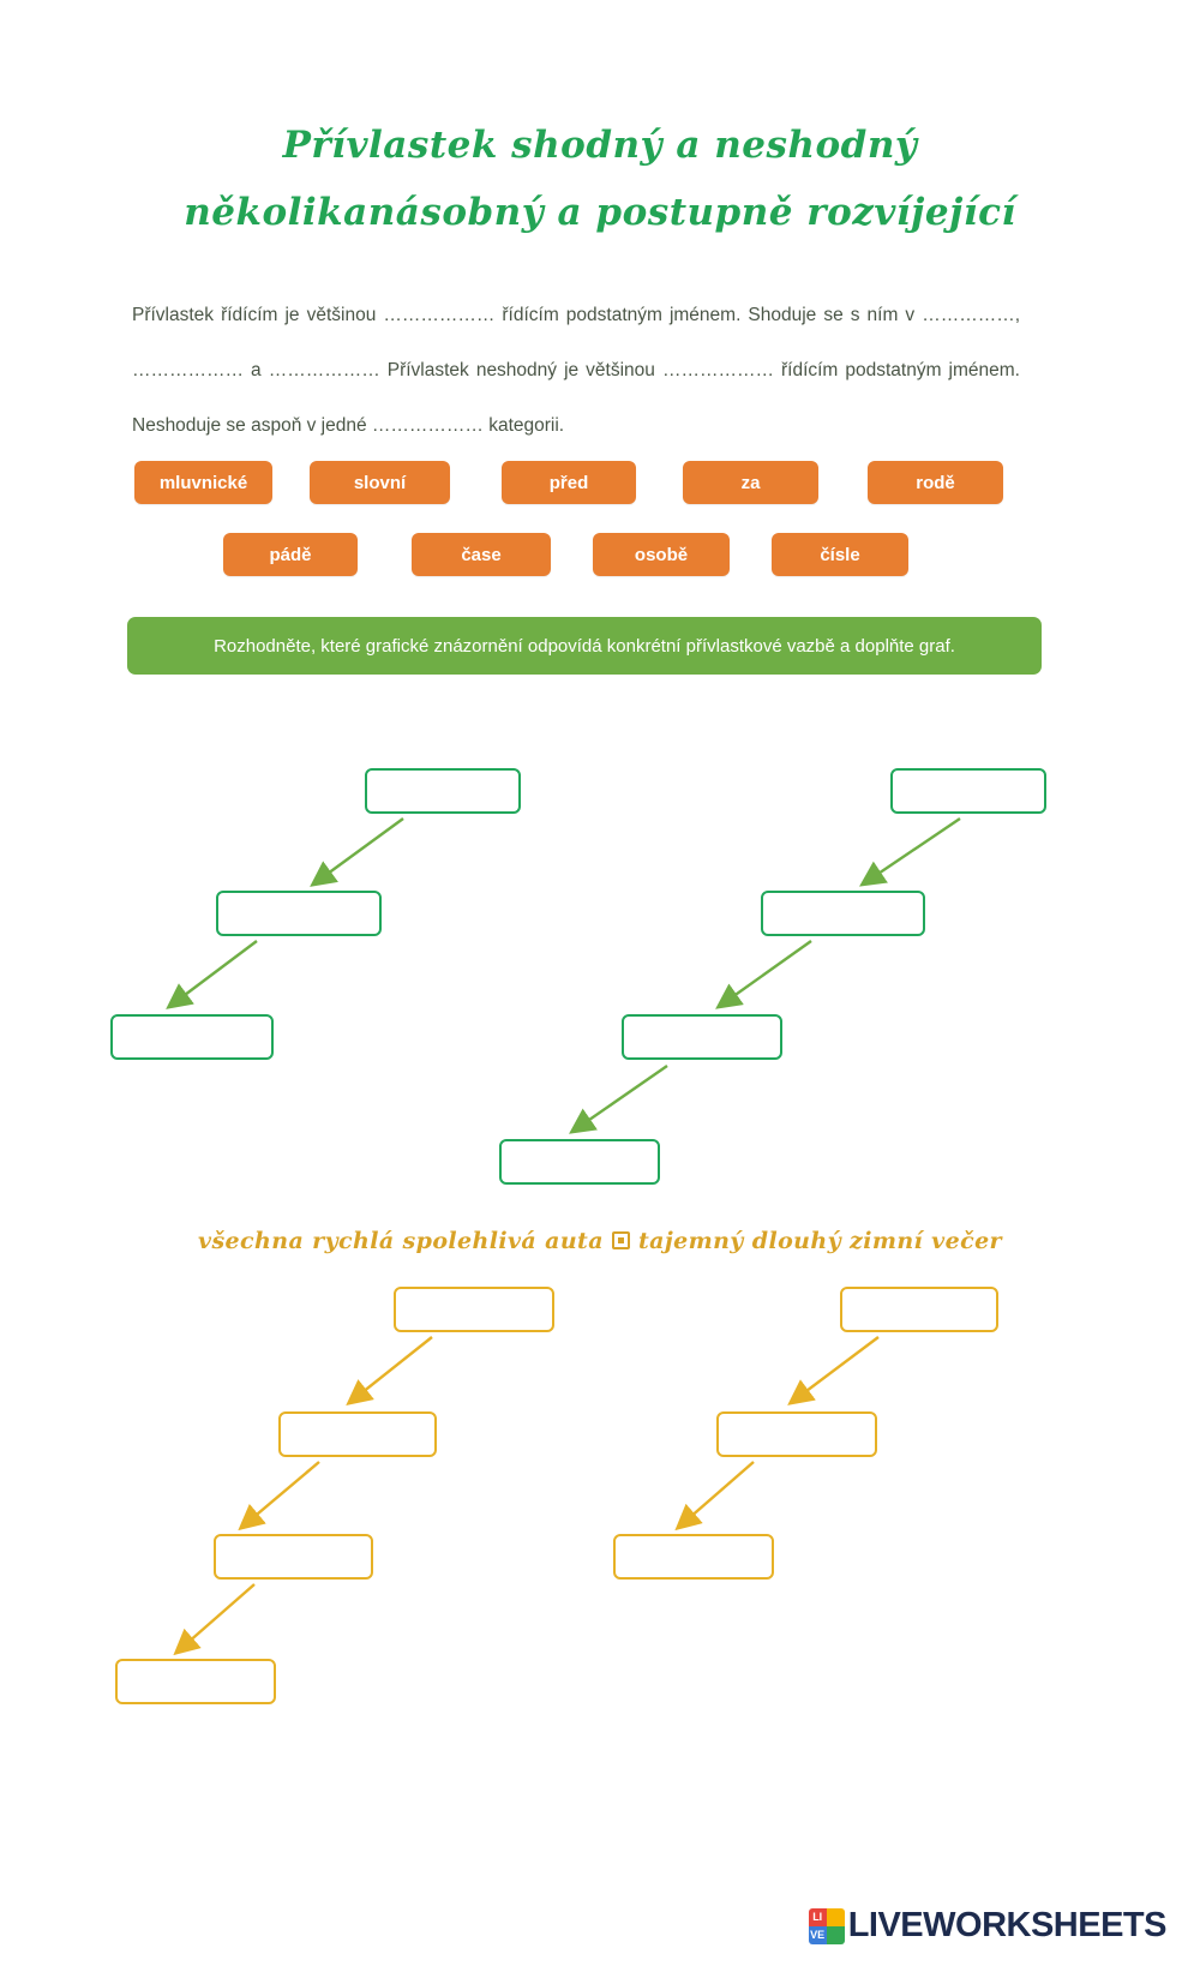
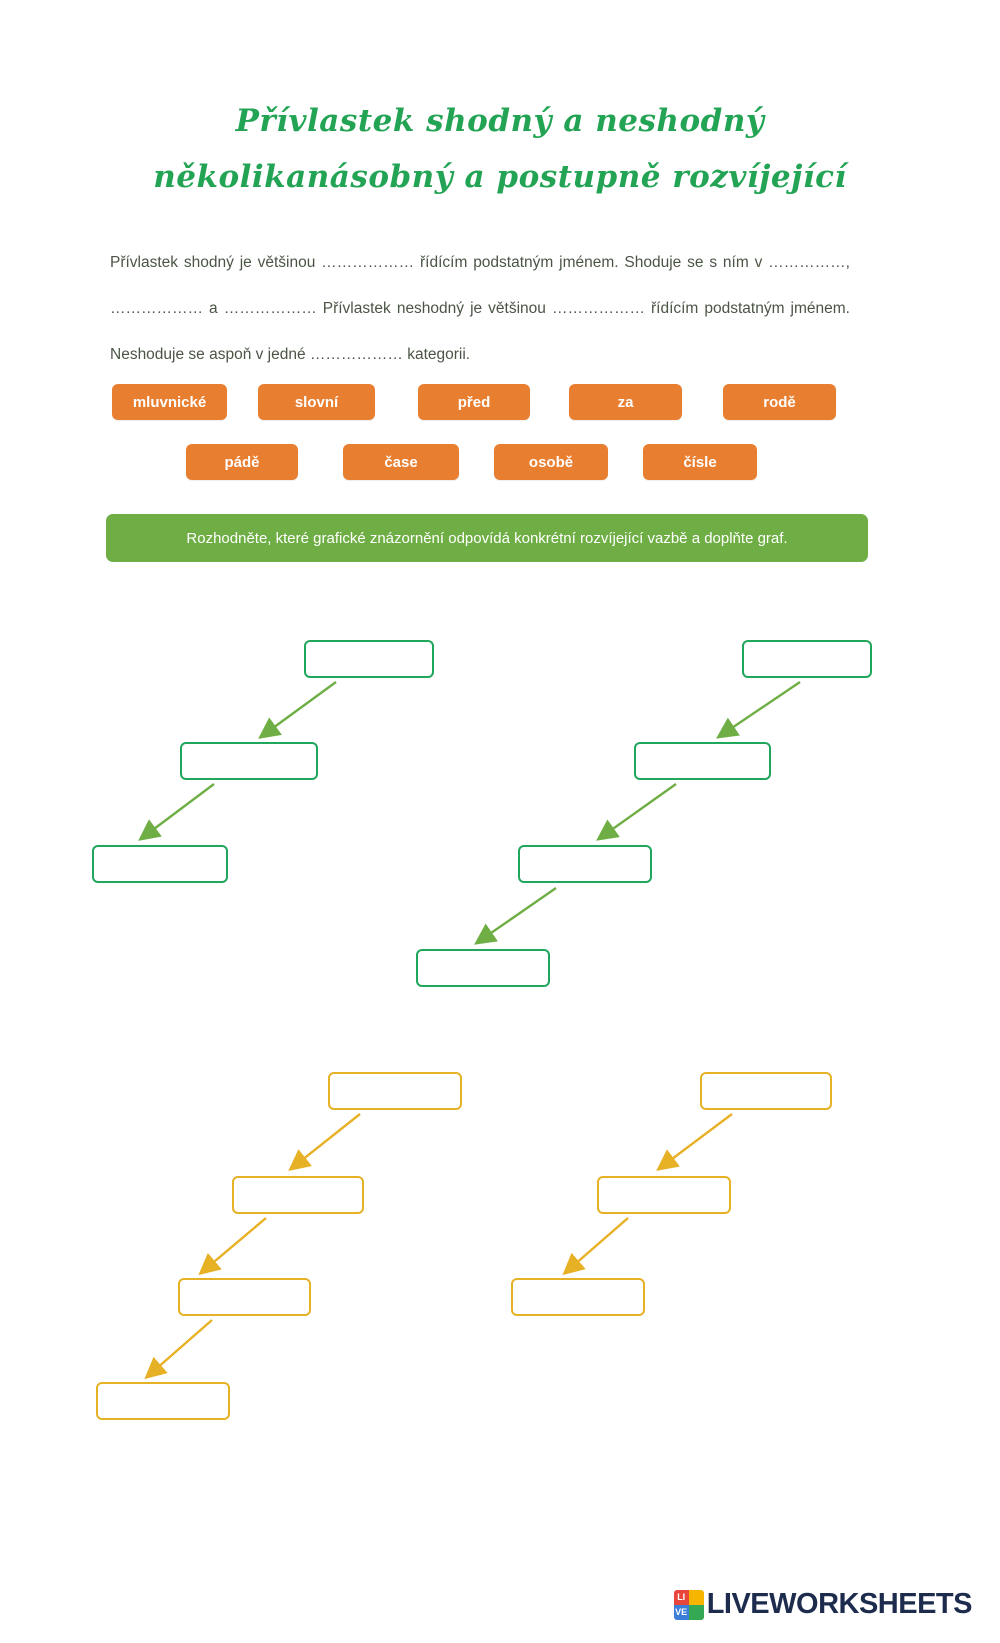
  Přívlastek shodný a neshodný
  několikanásobný a postupně rozvíjející
- Přívlastek řídícím je většinou ……………… řídícím podstatným jménem. Shoduje se s ním v ……………, ……………… a ……………… Přívlastek neshodný je většinou ……………… řídícím podstatným jménem. Neshoduje se aspoň v jedné ……………… kategorii.
+ Přívlastek shodný je většinou ……………… řídícím podstatným jménem. Shoduje se s ním v ……………, ……………… a ……………… Přívlastek neshodný je většinou ……………… řídícím podstatným jménem. Neshoduje se aspoň v jedné ……………… kategorii.
  mluvnické
  slovní
  před
  za
  rodě
  pádě
  čase
  osobě
  čísle
- Rozhodněte, které grafické znázornění odpovídá konkrétní přívlastkové vazbě a doplňte graf.
+ Rozhodněte, které grafické znázornění odpovídá konkrétní rozvíjející vazbě a doplňte graf.
- všechna rychlá spolehlivá auta tajemný dlouhý zimní večer
  LI
  VE
  LIVEWORKSHEETS
